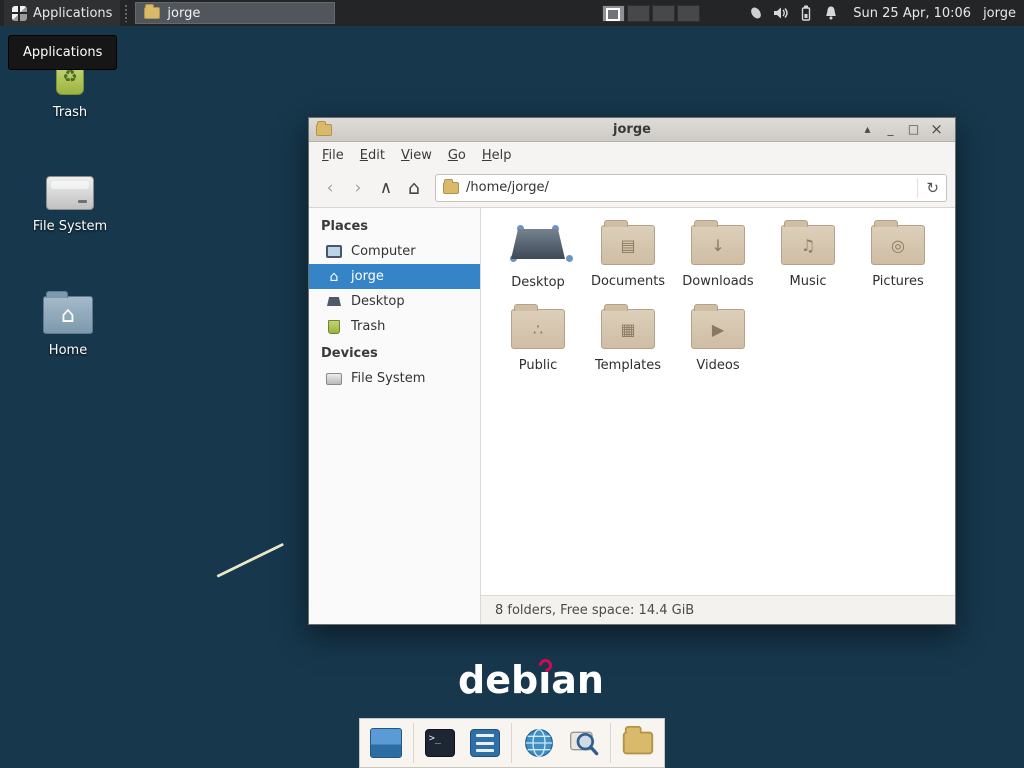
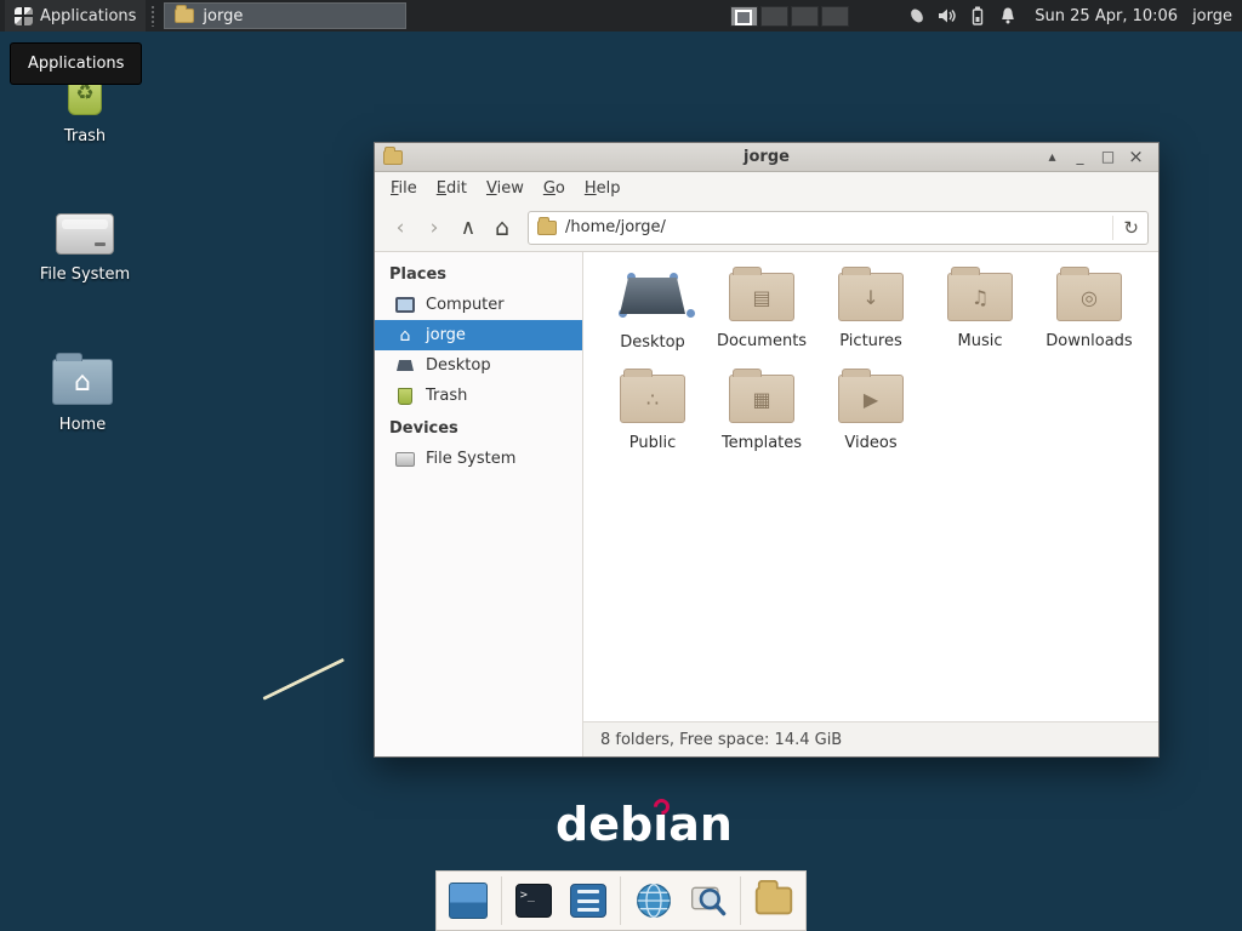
  Applications
  jorge
  Sun 25 Apr, 10:06
  jorge
  Applications
  ♻
  Trash
  File System
  ⌂
  Home
  debıan
  jorge
  ▴
  _
  □
  ×
  File
  Edit
  View
  Go
  Help
  ‹
  ›
  ∧
  ⌂
  /home/jorge/
  ↻
  Places
  Computer
  ⌂
  jorge
  Desktop
  Trash
  Devices
  File System
  Desktop
  ▤
  Documents
  ↓
- Downloads
+ Pictures
  ♫
  Music
  ◎
- Pictures
+ Downloads
  ∴
  Public
  ▦
  Templates
  ▶
  Videos
  8 folders, Free space: 14.4 GiB
  >_
